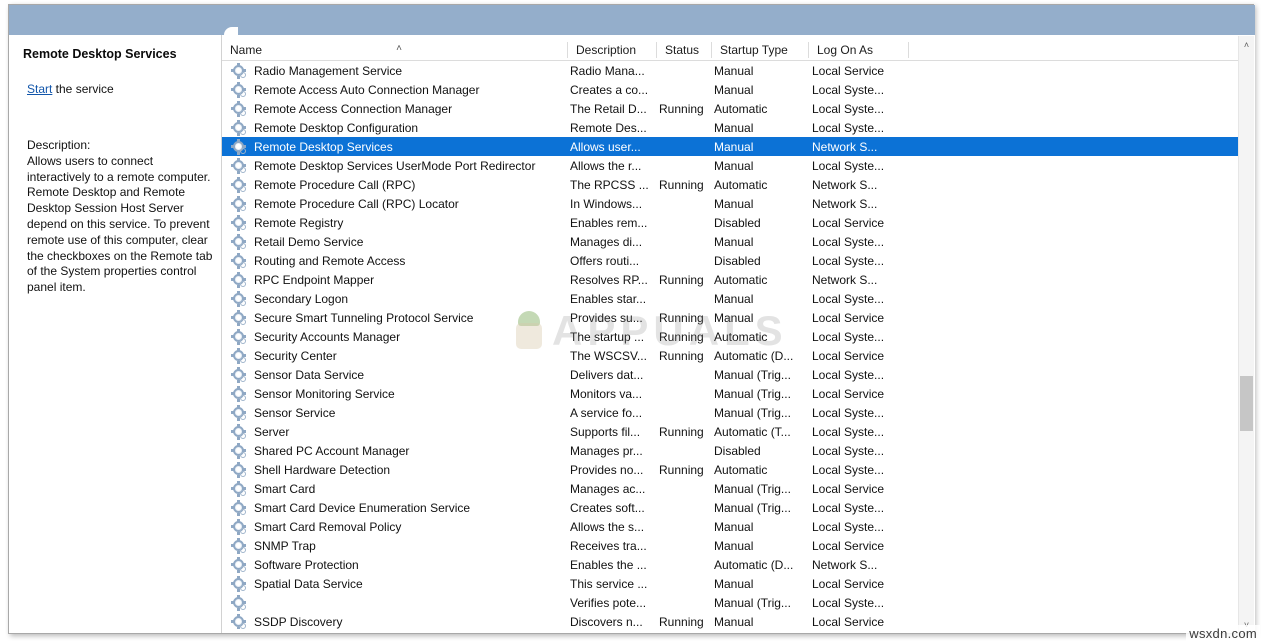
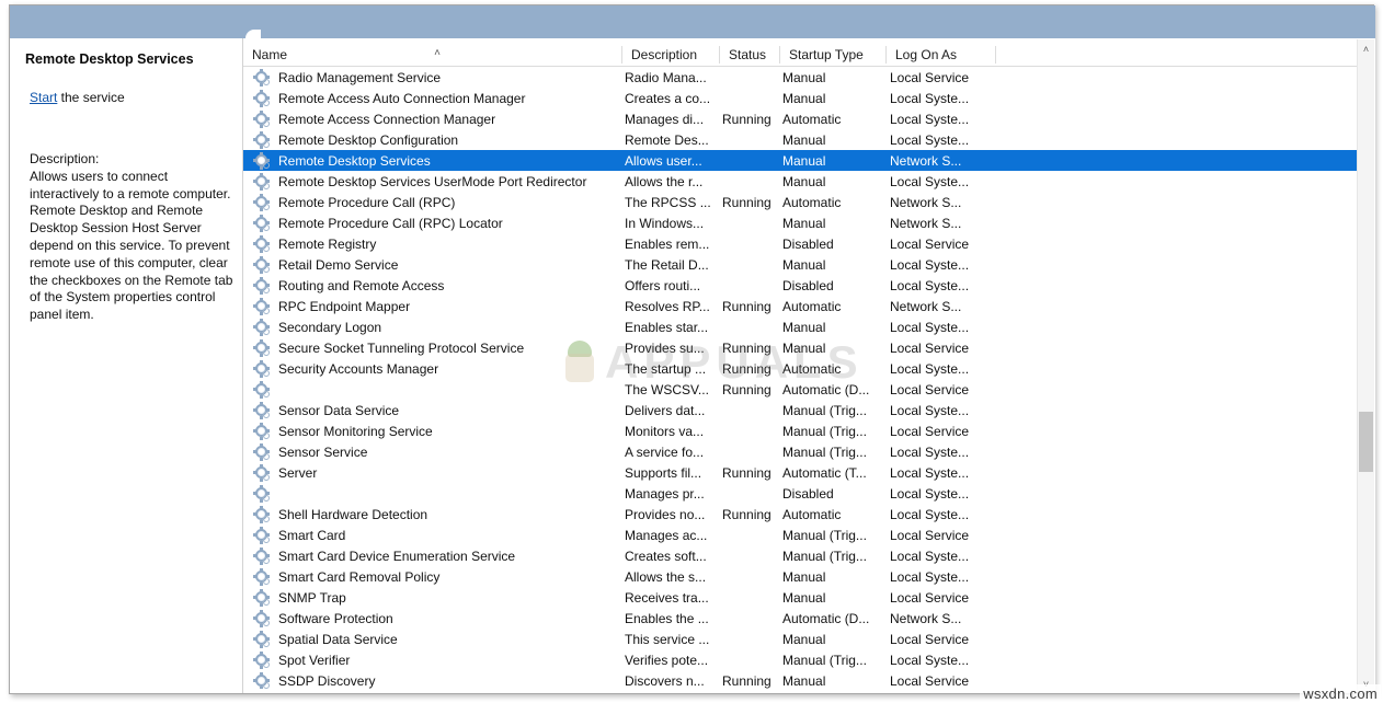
  Remote Desktop Services
  Start the service
  Description:
  Allows users to connect interactively to a remote computer. Remote Desktop and Remote Desktop Session Host Server depend on this service. To prevent remote use of this computer, clear the checkboxes on the Remote tab of the System properties control panel item.
  Name
  Description
  Status
  Startup Type
  Log On As
  ˄
  Radio Management Service
  Radio Mana...
  Manual
  Local Service
  Remote Access Auto Connection Manager
  Creates a co...
  Manual
  Local Syste...
  Remote Access Connection Manager
- The Retail D...
+ Manages di...
  Running
  Automatic
  Local Syste...
  Remote Desktop Configuration
  Remote Des...
  Manual
  Local Syste...
  Remote Desktop Services
  Allows user...
  Manual
  Network S...
  Remote Desktop Services UserMode Port Redirector
  Allows the r...
  Manual
  Local Syste...
  Remote Procedure Call (RPC)
  The RPCSS ...
  Running
  Automatic
  Network S...
  Remote Procedure Call (RPC) Locator
  In Windows...
  Manual
  Network S...
  Remote Registry
  Enables rem...
  Disabled
  Local Service
  Retail Demo Service
- Manages di...
+ The Retail D...
  Manual
  Local Syste...
  Routing and Remote Access
  Offers routi...
  Disabled
  Local Syste...
  RPC Endpoint Mapper
  Resolves RP...
  Running
  Automatic
  Network S...
  Secondary Logon
  Enables star...
  Manual
  Local Syste...
- Secure Smart Tunneling Protocol Service
+ Secure Socket Tunneling Protocol Service
  Provides su...
  Running
  Manual
  Local Service
  Security Accounts Manager
  The startup ...
  Running
  Automatic
  Local Syste...
- Security Center
  The WSCSV...
  Running
  Automatic (D...
  Local Service
  Sensor Data Service
  Delivers dat...
  Manual (Trig...
  Local Syste...
  Sensor Monitoring Service
  Monitors va...
  Manual (Trig...
  Local Service
  Sensor Service
  A service fo...
  Manual (Trig...
  Local Syste...
  Server
  Supports fil...
  Running
  Automatic (T...
  Local Syste...
- Shared PC Account Manager
  Manages pr...
  Disabled
  Local Syste...
  Shell Hardware Detection
  Provides no...
  Running
  Automatic
  Local Syste...
  Smart Card
  Manages ac...
  Manual (Trig...
  Local Service
  Smart Card Device Enumeration Service
  Creates soft...
  Manual (Trig...
  Local Syste...
  Smart Card Removal Policy
  Allows the s...
  Manual
  Local Syste...
  SNMP Trap
  Receives tra...
  Manual
  Local Service
  Software Protection
  Enables the ...
  Automatic (D...
  Network S...
  Spatial Data Service
  This service ...
  Manual
  Local Service
+ Spot Verifier
  Verifies pote...
  Manual (Trig...
  Local Syste...
  SSDP Discovery
  Discovers n...
  Running
  Manual
  Local Service
  ˄
  ˅
  APPUALS
  wsxdn.com
